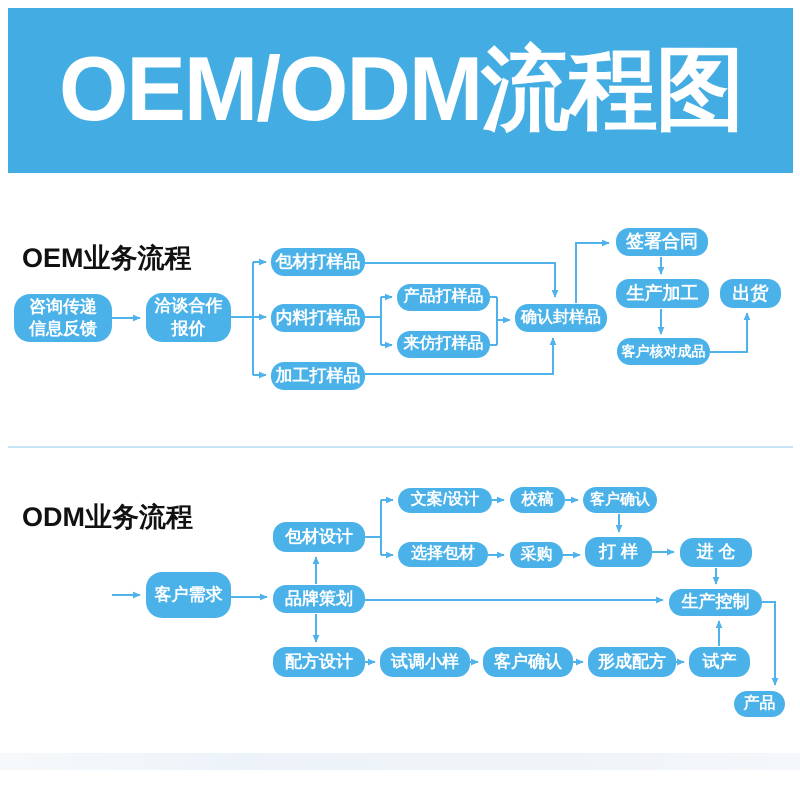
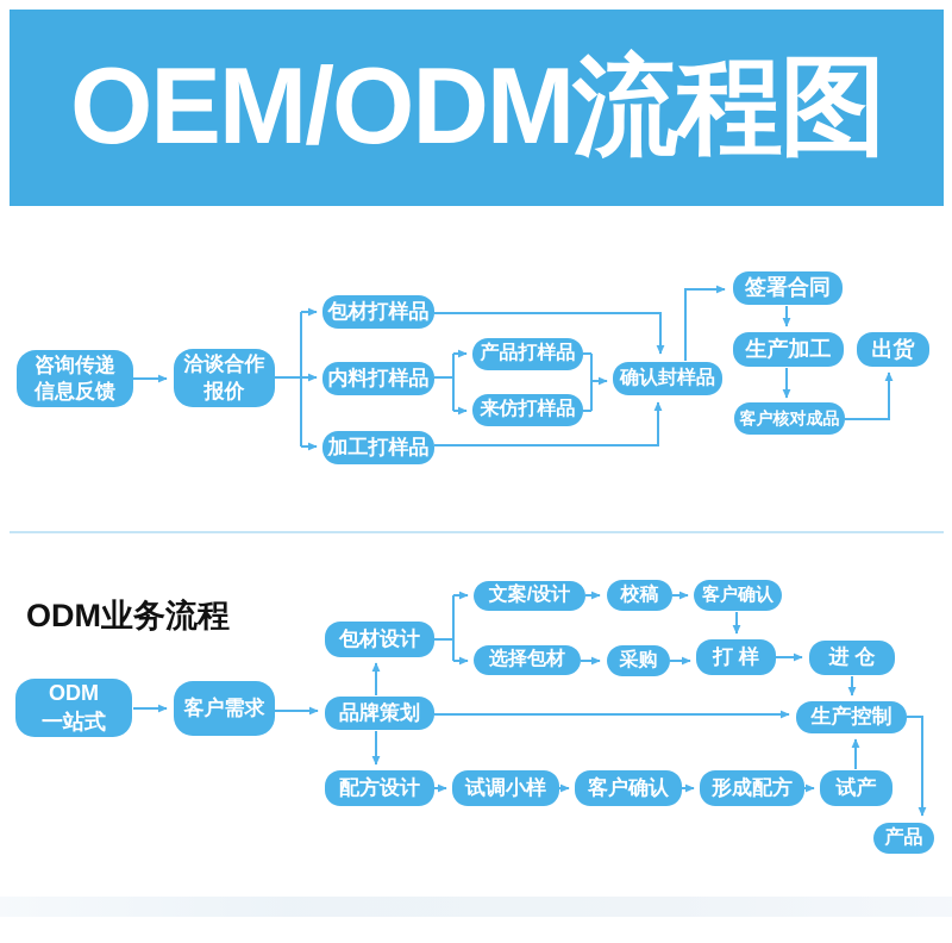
  OEM/ODM流程图
- OEM业务流程
  ODM业务流程
  咨询传递
  信息反馈
  洽谈合作
  报价
  包材打样品
  内料打样品
  加工打样品
  产品打样品
  来仿打样品
  确认封样品
  签署合同
  生产加工
  客户核对成品
  出货
+ ODM
+ 一站式
  客户需求
  包材设计
  品牌策划
  配方设计
  文案/设计
  校稿
  客户确认
  选择包材
  采购
  打 样
  进 仓
  生产控制
  试调小样
  客户确认
  形成配方
  试产
  产品
